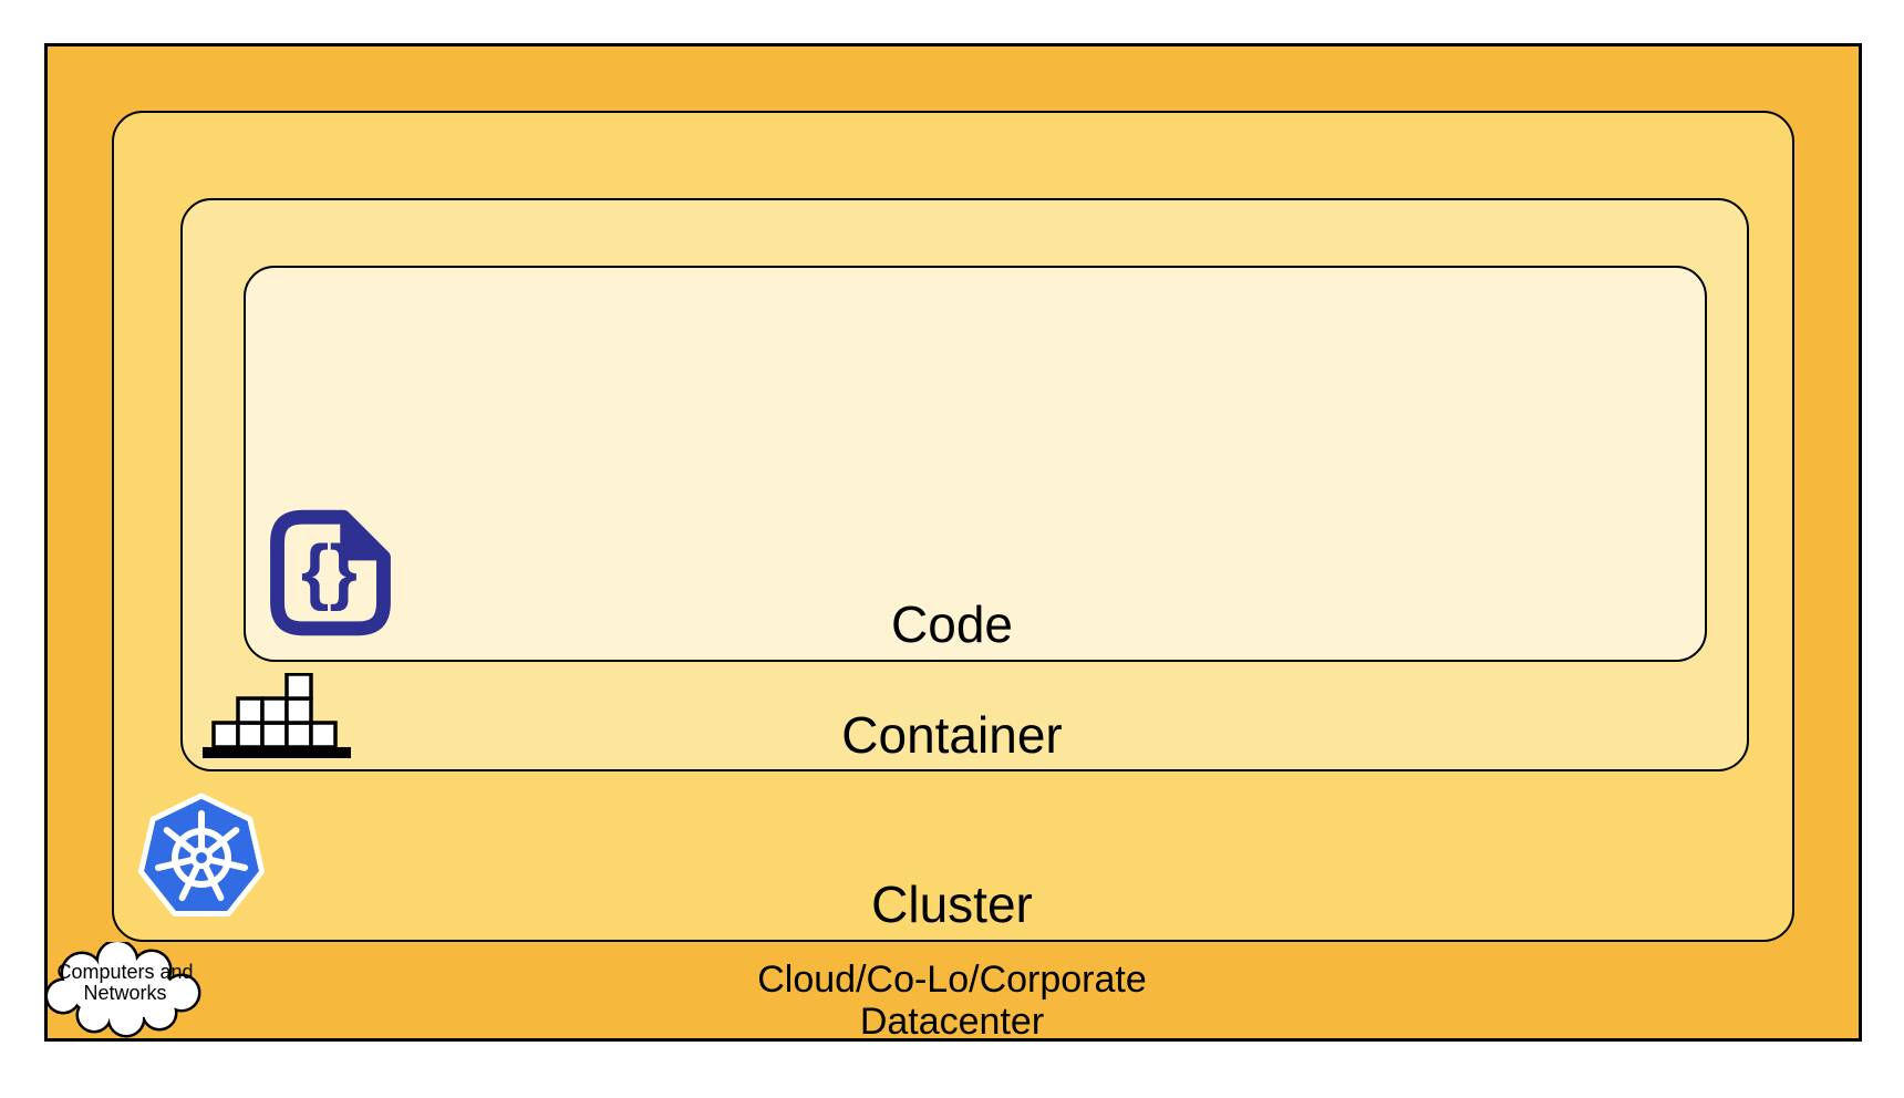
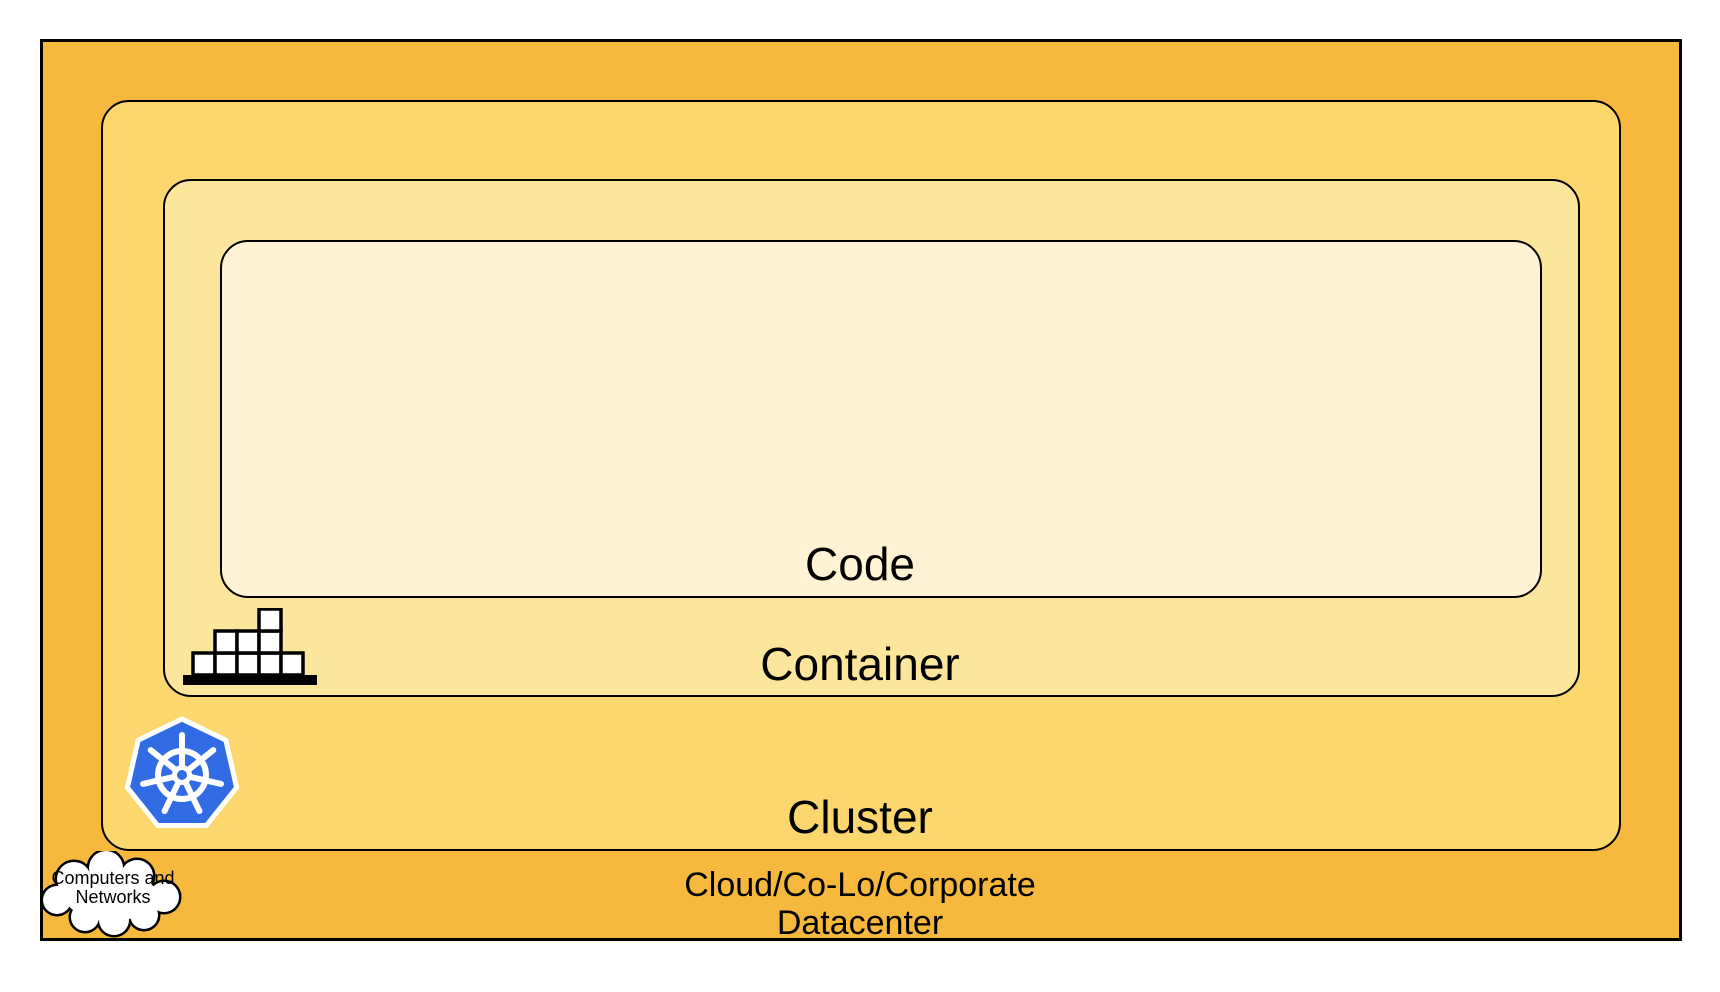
  Code
  Container
  Cluster
  Cloud/Co-Lo/Corporate
  Datacenter
- {}
  Computers and
  Networks
